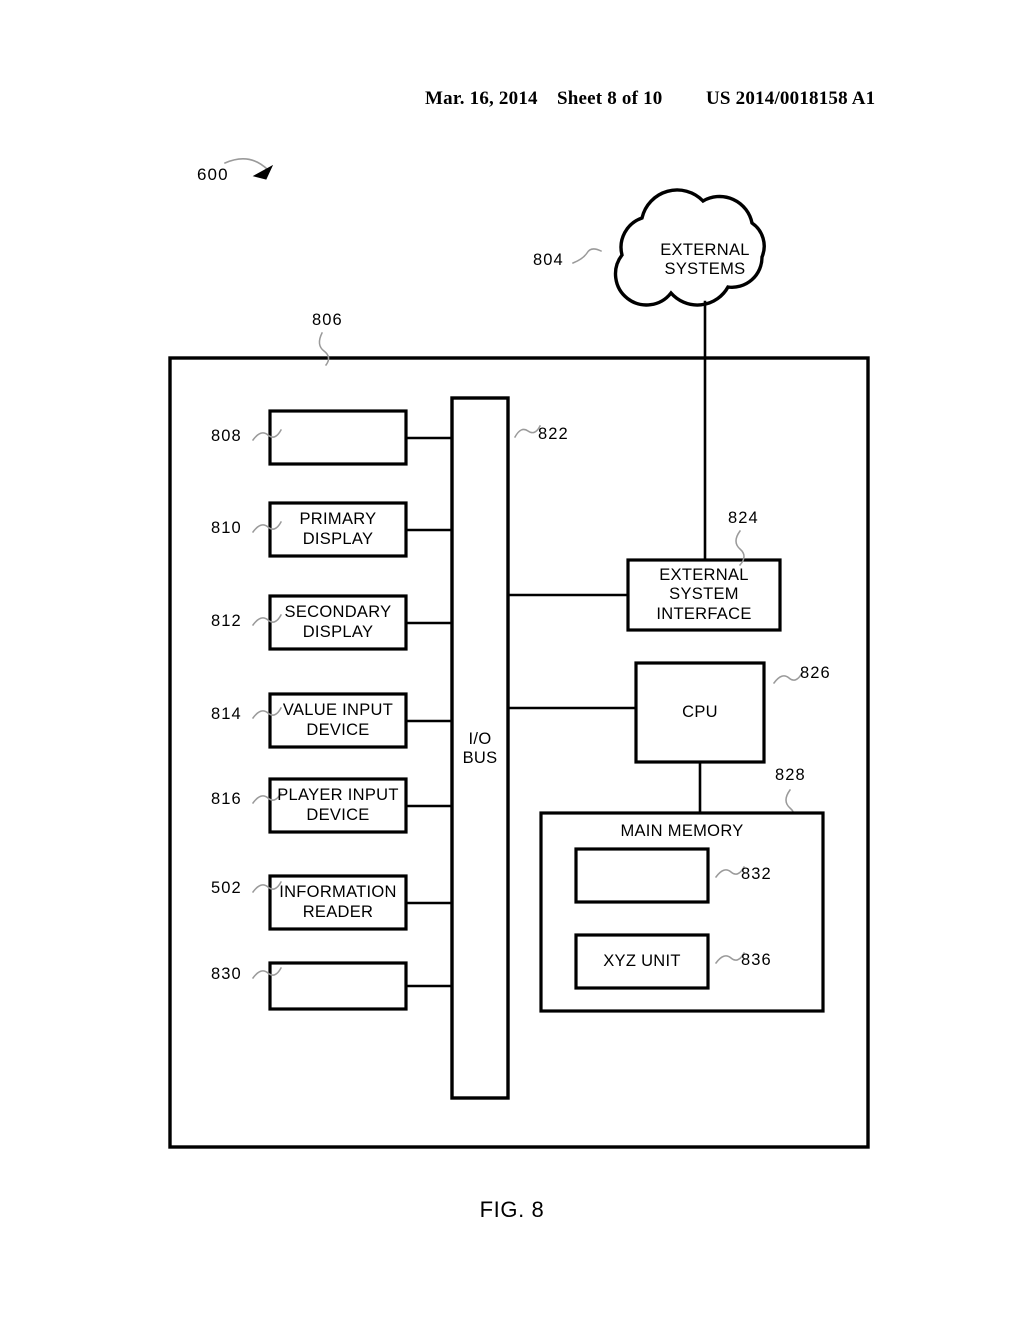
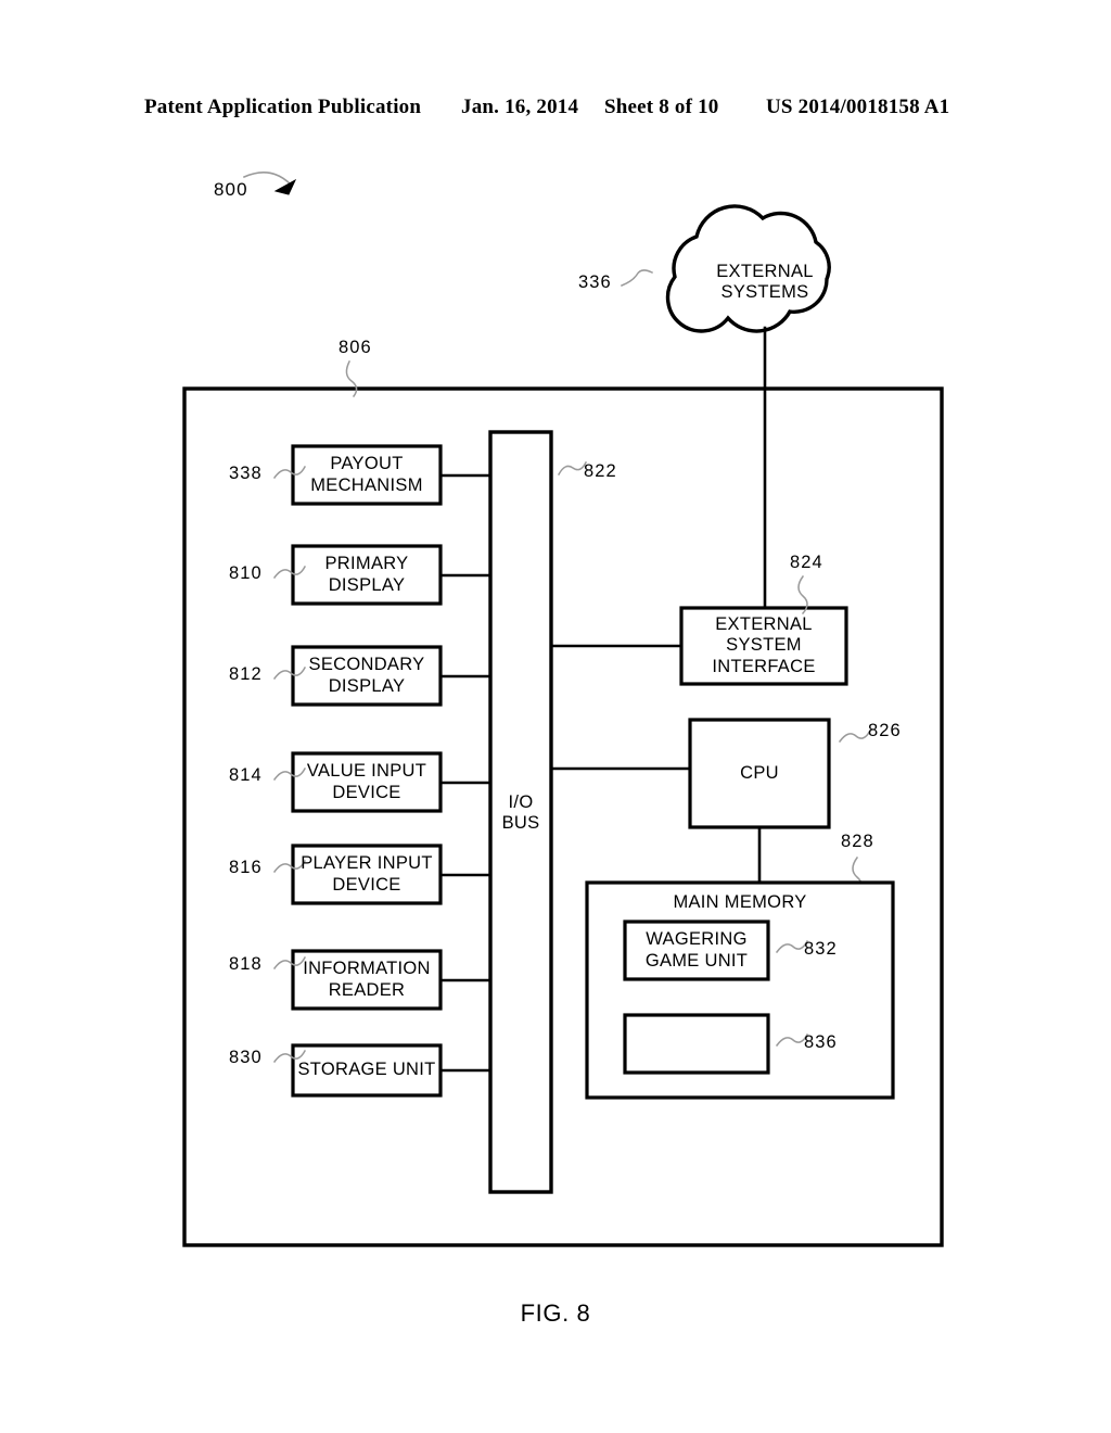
+ Patent Application Publication
- Mar. 16, 2014
+ Jan. 16, 2014
  Sheet 8 of 10
  US 2014/0018158 A1
- 600
+ 800
  EXTERNAL
  SYSTEMS
- 804
+ 336
  806
  I/O
  BUS
  822
+ PAYOUT
+ MECHANISM
- 808
+ 338
  PRIMARY
  DISPLAY
  810
  SECONDARY
  DISPLAY
  812
  VALUE INPUT
  DEVICE
  814
  PLAYER INPUT
  DEVICE
  816
  INFORMATION
  READER
- 502
+ 818
+ STORAGE UNIT
  830
  EXTERNAL
  SYSTEM
  INTERFACE
  824
  CPU
  826
  MAIN MEMORY
  828
+ WAGERING
+ GAME UNIT
  832
- XYZ UNIT
  836
  FIG. 8
